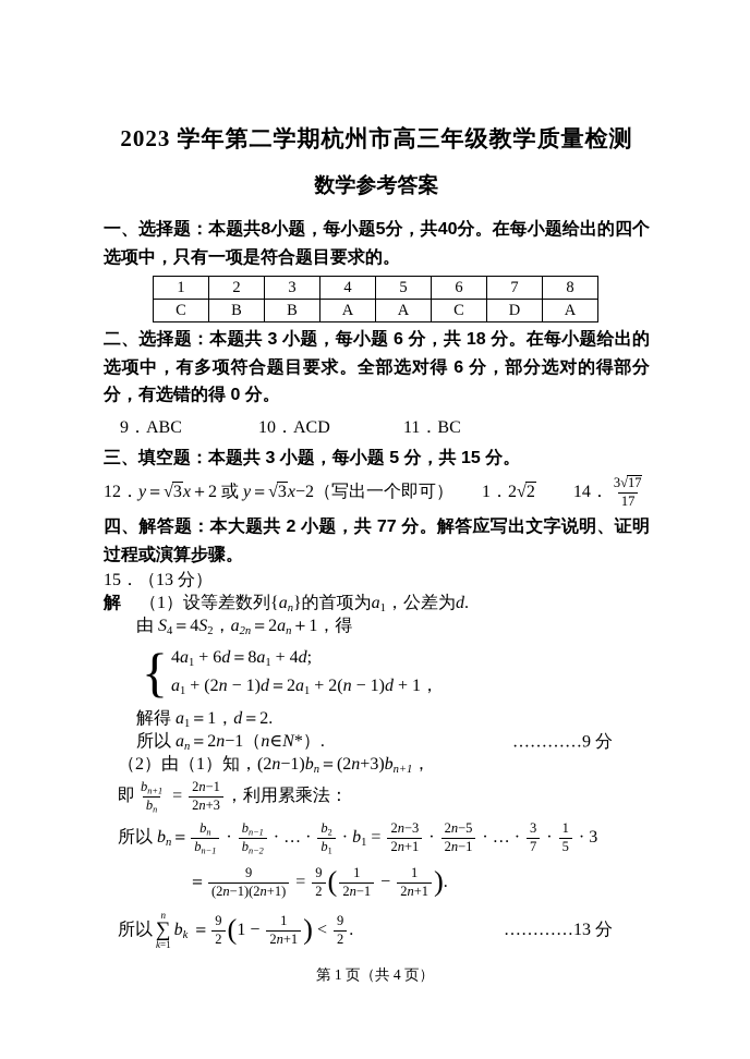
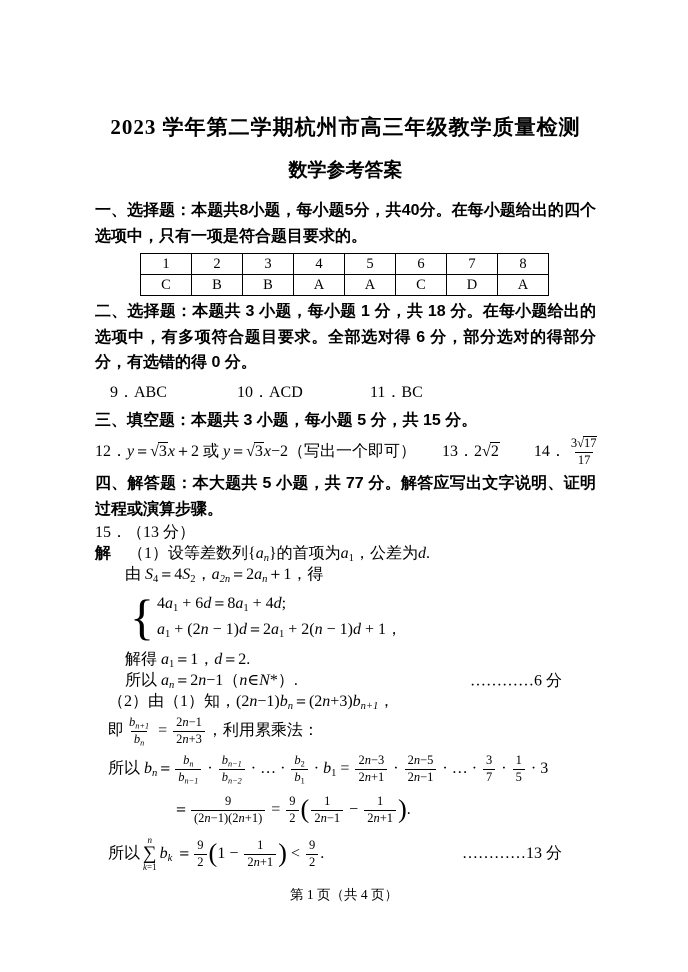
  2023 学年第二学期杭州市高三年级教学质量检测
  数学参考答案
  一、选择题：本题共8小题，每小题5分，共40分。在每小题给出的四个选项中，只有一项是符合题目要求的。
  1	2	3	4	5	6	7	8
  C	B	B	A	A	C	D	A
- 二、选择题：本题共 3 小题，每小题 6 分，共 18 分。在每小题给出的选项中，有多项符合题目要求。全部选对得 6 分，部分选对的得部分分，有选错的得 0 分。
+ 二、选择题：本题共 3 小题，每小题 1 分，共 18 分。在每小题给出的选项中，有多项符合题目要求。全部选对得 6 分，部分选对的得部分分，有选错的得 0 分。
  9．ABC
  10．ACD
  11．BC
  三、填空题：本题共 3 小题，每小题 5 分，共 15 分。
- 12．y＝√3x＋2 或 y＝√3x−2（写出一个即可） 1．2√2 14．
+ 12．y＝√3x＋2 或 y＝√3x−2（写出一个即可） 13．2√2 14．
  3√17
  17
- 四、解答题：本大题共 2 小题，共 77 分。解答应写出文字说明、证明过程或演算步骤。
+ 四、解答题：本大题共 5 小题，共 77 分。解答应写出文字说明、证明过程或演算步骤。
  15．（13 分）
  解 （1）设等差数列{an}的首项为a1，公差为d.
  由 S4＝4S2，a2n＝2an＋1，得
  {
  4a1 + 6d＝8a1 + 4d;
  a1 + (2n − 1)d＝2a1 + 2(n − 1)d + 1，
  解得 a1＝1，d＝2.
  所以 an＝2n−1（n∈N*）.
- …………9 分
+ …………6 分
  （2）由（1）知，(2n−1)bn＝(2n+3)bn+1，
  即
  bn+1
  bn
  =
  2n−1
  2n+3
  ，利用累乘法：
  所以 bn＝
  bn
  bn−1
  ·
  bn−1
  bn−2
  · … ·
  b2
  b1
  · b1 =
  2n−3
  2n+1
  ·
  2n−5
  2n−1
  · … ·
  3
  7
  ·
  1
  5
  · 3
  ＝
  9
  (2n−1)(2n+1)
  =
  9
  2
  (
  1
  2n−1
  −
  1
  2n+1
  ).
  所以
  n
  ∑
  k=1
  bk ＝
  9
  2
  (1 −
  1
  2n+1
  ) <
  9
  2
  .
  …………13 分
  第 1 页（共 4 页）
